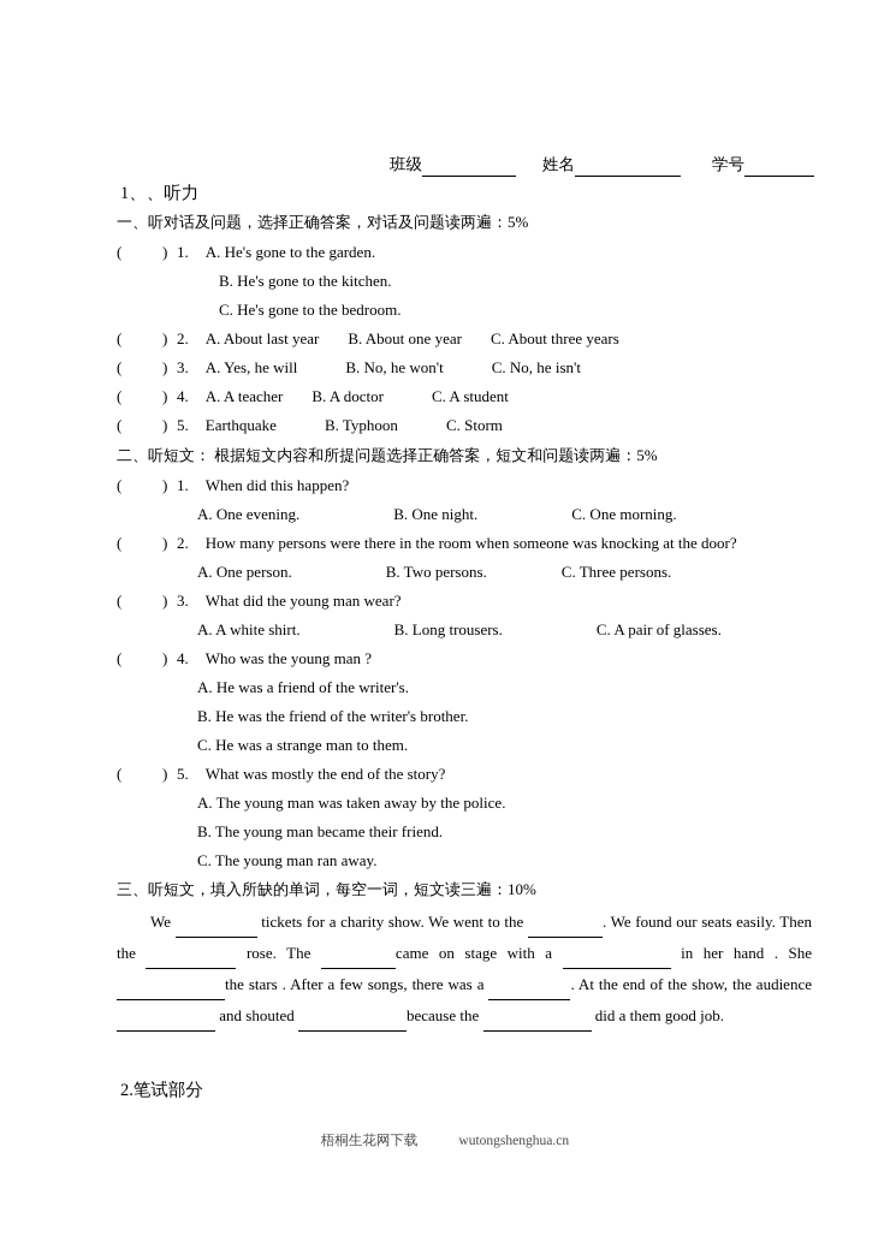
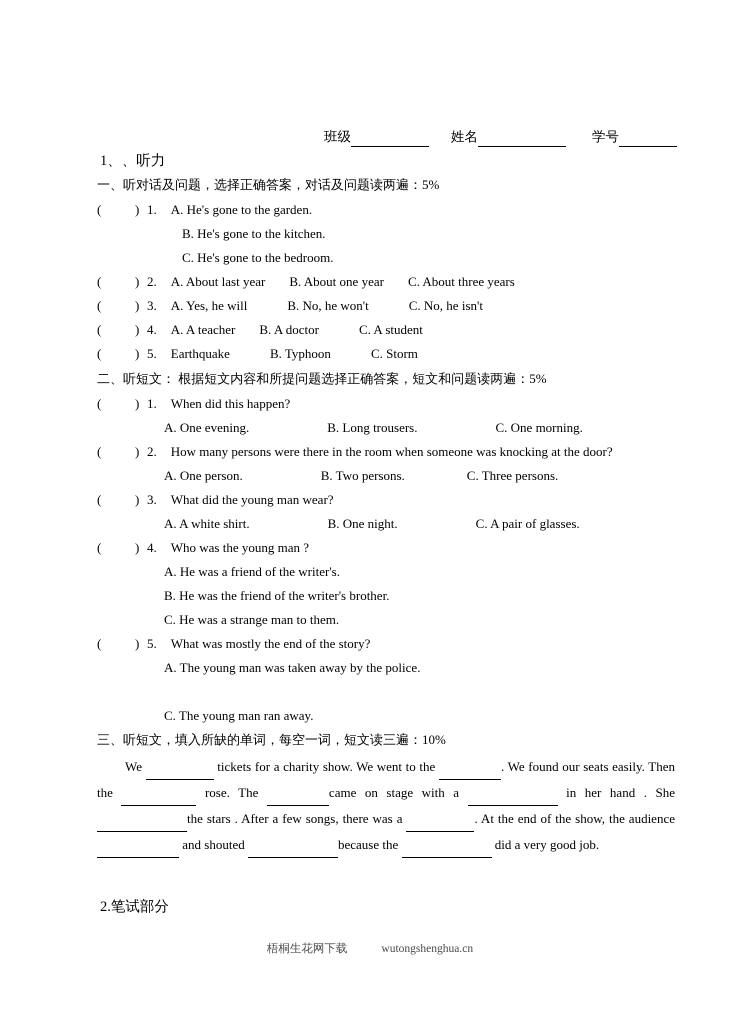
  班级 姓名 学号
  1、、听力
  一、听对话及问题，选择正确答案，对话及问题读两遍：5%
  ( ) 1. A. He's gone to the garden.
  B. He's gone to the kitchen.
  C. He's gone to the bedroom.
  ( ) 2. A. About last year B. About one year C. About three years
  ( ) 3. A. Yes, he will B. No, he won't C. No, he isn't
  ( ) 4. A. A teacher B. A doctor C. A student
  ( ) 5. Earthquake B. Typhoon C. Storm
  二、听短文： 根据短文内容和所提问题选择正确答案，短文和问题读两遍：5%
  ( ) 1. When did this happen?
- A. One evening. B. One night. C. One morning.
+ A. One evening. B. Long trousers. C. One morning.
  ( ) 2. How many persons were there in the room when someone was knocking at the door?
  A. One person. B. Two persons. C. Three persons.
  ( ) 3. What did the young man wear?
- A. A white shirt. B. Long trousers. C. A pair of glasses.
+ A. A white shirt. B. One night. C. A pair of glasses.
  ( ) 4. Who was the young man ?
  A. He was a friend of the writer's.
  B. He was the friend of the writer's brother.
  C. He was a strange man to them.
  ( ) 5. What was mostly the end of the story?
  A. The young man was taken away by the police.
- B. The young man became their friend.
  C. The young man ran away.
  三、听短文，填入所缺的单词，每空一词，短文读三遍：10%
- We tickets for a charity show. We went to the . We found our seats easily. Then the rose. The came on stage with a in her hand . She the stars . After a few songs, there was a . At the end of the show, the audience and shouted because the did a them good job.
+ We tickets for a charity show. We went to the . We found our seats easily. Then the rose. The came on stage with a in her hand . She the stars . After a few songs, there was a . At the end of the show, the audience and shouted because the did a very good job.
  2.笔试部分
  梧桐生花网下载 wutongshenghua.cn
